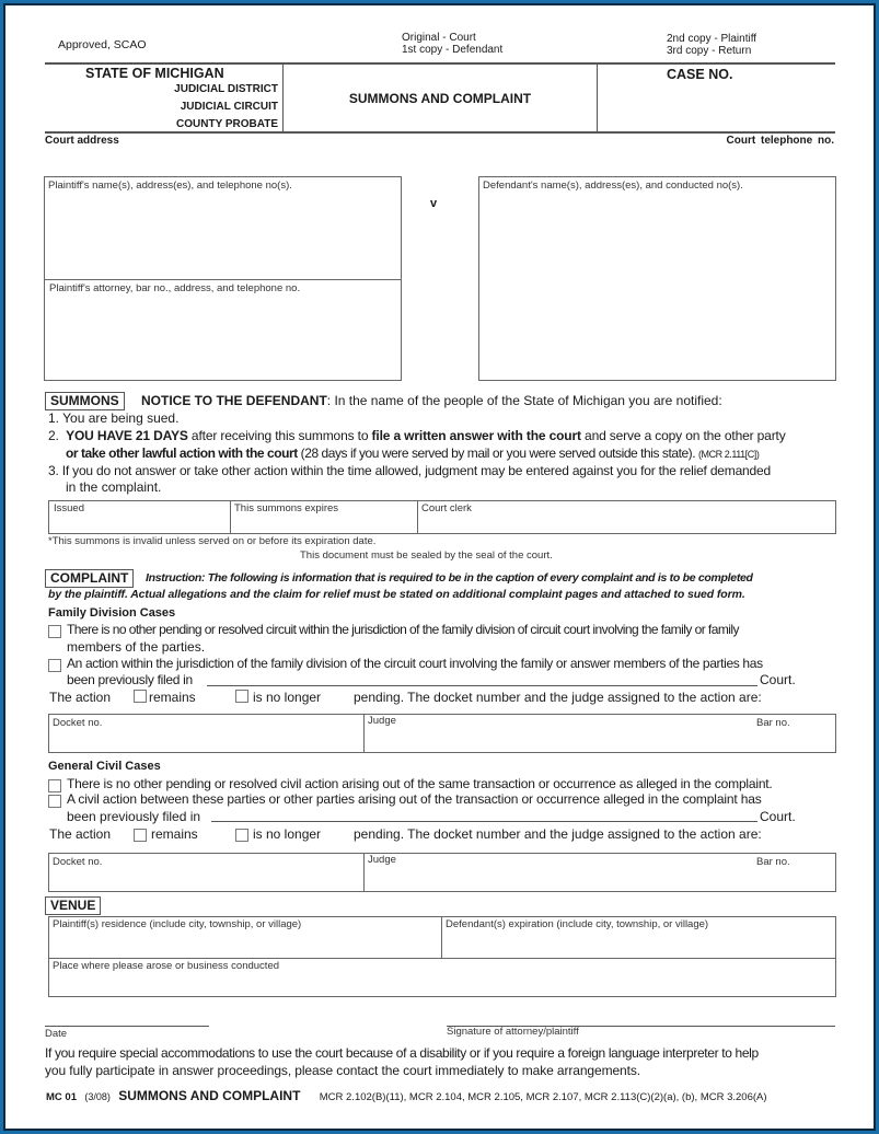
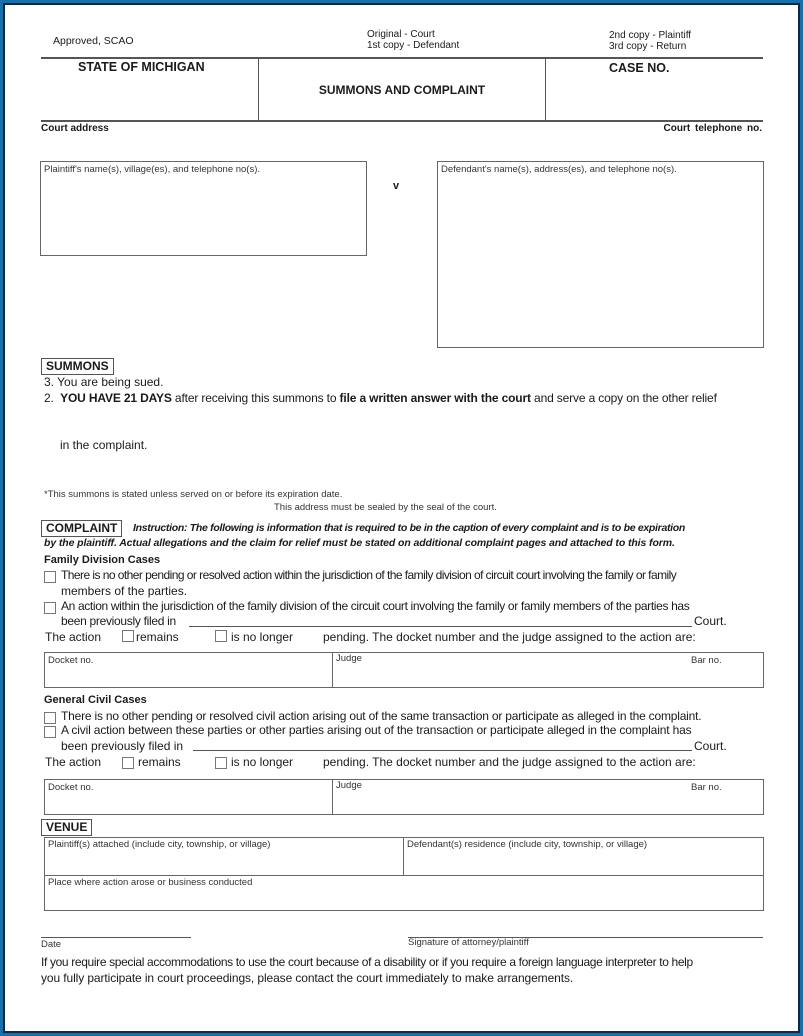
  Approved, SCAO
  Original - Court
  1st copy - Defendant
  2nd copy - Plaintiff
  3rd copy - Return
  STATE OF MICHIGAN
- JUDICIAL DISTRICT
- JUDICIAL CIRCUIT
- COUNTY PROBATE
  SUMMONS AND COMPLAINT
  CASE NO.
  Court address
  Court telephone no.
- Plaintiff's name(s), address(es), and telephone no(s).
+ Plaintiff's name(s), village(es), and telephone no(s).
- Plaintiff's attorney, bar no., address, and telephone no.
  v
- Defendant's name(s), address(es), and conducted no(s).
+ Defendant's name(s), address(es), and telephone no(s).
  SUMMONS
- NOTICE TO THE DEFENDANT: In the name of the people of the State of Michigan you are notified:
- 1. You are being sued.
+ 3. You are being sued.
- 2. YOU HAVE 21 DAYS after receiving this summons to file a written answer with the court and serve a copy on the other party
+ 2. YOU HAVE 21 DAYS after receiving this summons to file a written answer with the court and serve a copy on the other relief
- or take other lawful action with the court (28 days if you were served by mail or you were served outside this state). (MCR 2.111[C])
- 3. If you do not answer or take other action within the time allowed, judgment may be entered against you for the relief demanded
  in the complaint.
- Issued
- This summons expires
- Court clerk
- *This summons is invalid unless served on or before its expiration date.
+ *This summons is stated unless served on or before its expiration date.
- This document must be sealed by the seal of the court.
+ This address must be sealed by the seal of the court.
  COMPLAINT
- Instruction: The following is information that is required to be in the caption of every complaint and is to be completed
+ Instruction: The following is information that is required to be in the caption of every complaint and is to be expiration
- by the plaintiff. Actual allegations and the claim for relief must be stated on additional complaint pages and attached to sued form.
+ by the plaintiff. Actual allegations and the claim for relief must be stated on additional complaint pages and attached to this form.
  Family Division Cases
- There is no other pending or resolved circuit within the jurisdiction of the family division of circuit court involving the family or family
+ There is no other pending or resolved action within the jurisdiction of the family division of circuit court involving the family or family
  members of the parties.
- An action within the jurisdiction of the family division of the circuit court involving the family or answer members of the parties has
+ An action within the jurisdiction of the family division of the circuit court involving the family or family members of the parties has
  been previously filed in
  Court.
  The action
  remains
  is no longer
  pending. The docket number and the judge assigned to the action are:
  Docket no.
  Judge
  Bar no.
  General Civil Cases
- There is no other pending or resolved civil action arising out of the same transaction or occurrence as alleged in the complaint.
+ There is no other pending or resolved civil action arising out of the same transaction or participate as alleged in the complaint.
- A civil action between these parties or other parties arising out of the transaction or occurrence alleged in the complaint has
+ A civil action between these parties or other parties arising out of the transaction or participate alleged in the complaint has
  been previously filed in
  Court.
  The action
  remains
  is no longer
  pending. The docket number and the judge assigned to the action are:
  Docket no.
  Judge
  Bar no.
  VENUE
- Plaintiff(s) residence (include city, township, or village)
+ Plaintiff(s) attached (include city, township, or village)
- Defendant(s) expiration (include city, township, or village)
+ Defendant(s) residence (include city, township, or village)
- Place where please arose or business conducted
+ Place where action arose or business conducted
  Date
  Signature of attorney/plaintiff
  If you require special accommodations to use the court because of a disability or if you require a foreign language interpreter to help
- you fully participate in answer proceedings, please contact the court immediately to make arrangements.
+ you fully participate in court proceedings, please contact the court immediately to make arrangements.
- MC 01 (3/08) SUMMONS AND COMPLAINT MCR 2.102(B)(11), MCR 2.104, MCR 2.105, MCR 2.107, MCR 2.113(C)(2)(a), (b), MCR 3.206(A)
